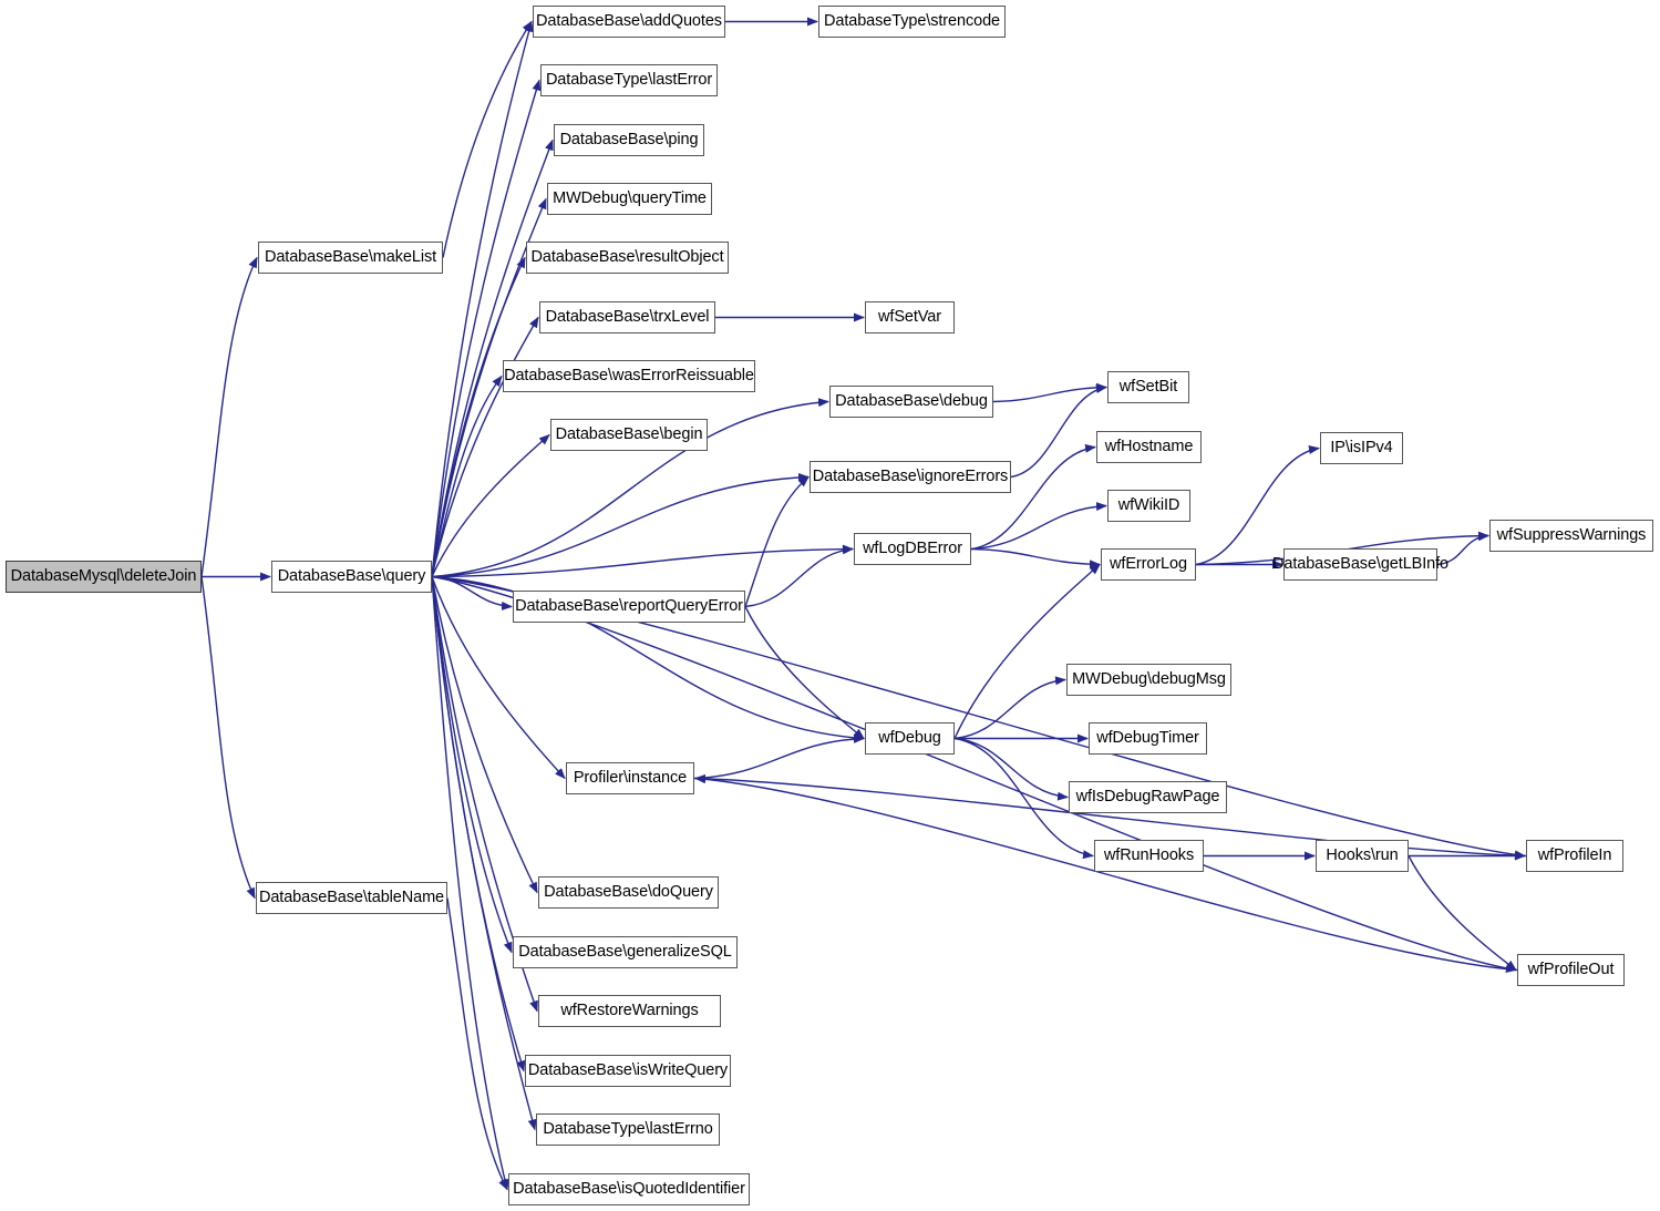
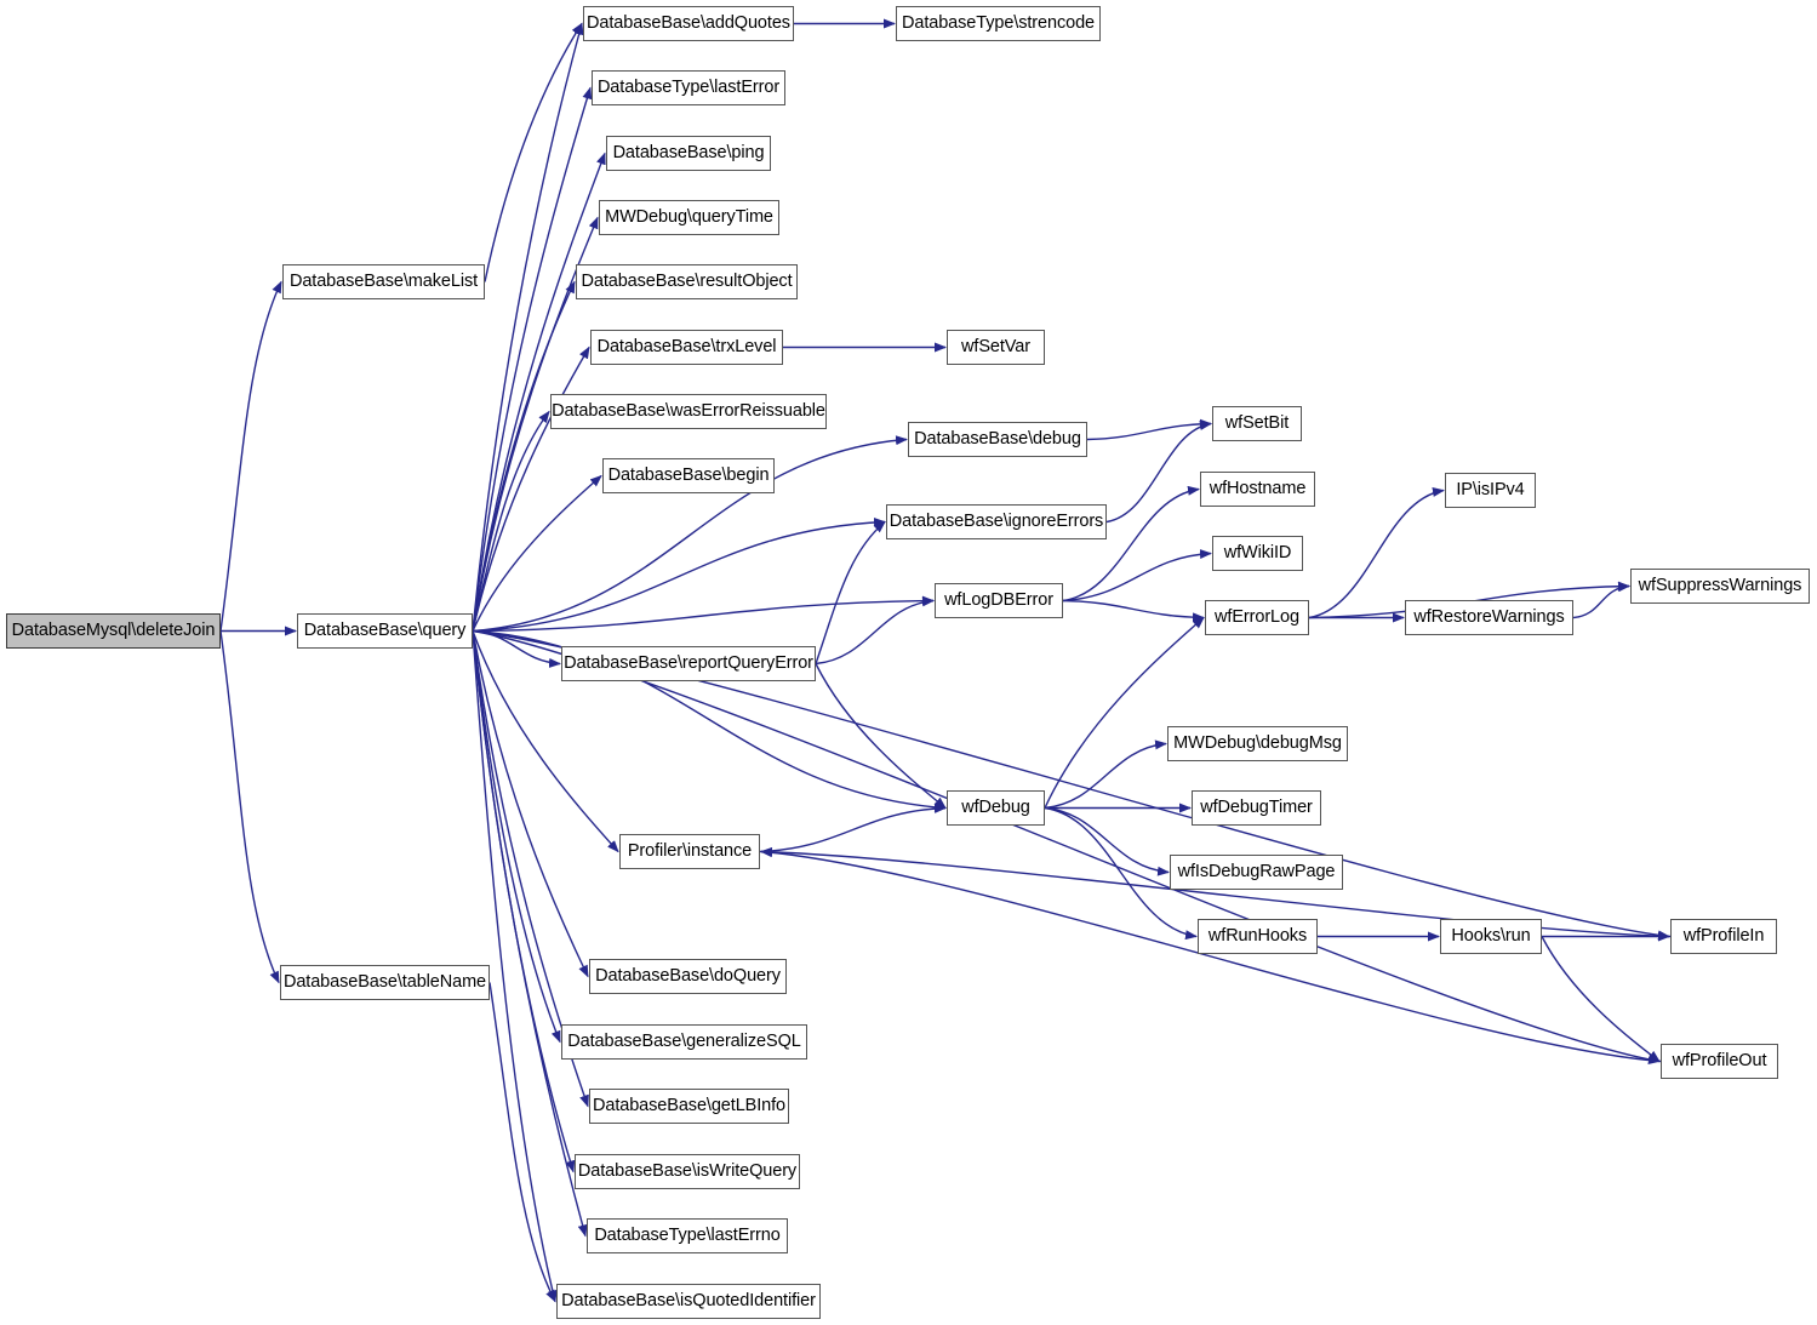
  DatabaseMysql\deleteJoin
  DatabaseBase\makeList
  DatabaseBase\query
  DatabaseBase\tableName
  DatabaseBase\addQuotes
  DatabaseType\strencode
  DatabaseType\lastError
  DatabaseBase\ping
  MWDebug\queryTime
  DatabaseBase\resultObject
  DatabaseBase\trxLevel
  wfSetVar
  DatabaseBase\wasErrorReissuable
  DatabaseBase\begin
  DatabaseBase\reportQueryError
  DatabaseBase\debug
  DatabaseBase\ignoreErrors
  wfLogDBError
  wfSetBit
  wfHostname
  wfWikiID
  wfErrorLog
  IP\isIPv4
  wfSuppressWarnings
- DatabaseBase\getLBInfo
+ wfRestoreWarnings
  Profiler\instance
  wfDebug
  MWDebug\debugMsg
  wfDebugTimer
  wfIsDebugRawPage
  wfRunHooks
  Hooks\run
  wfProfileIn
  wfProfileOut
  DatabaseBase\doQuery
  DatabaseBase\generalizeSQL
- wfRestoreWarnings
+ DatabaseBase\getLBInfo
  DatabaseBase\isWriteQuery
  DatabaseType\lastErrno
  DatabaseBase\isQuotedIdentifier
